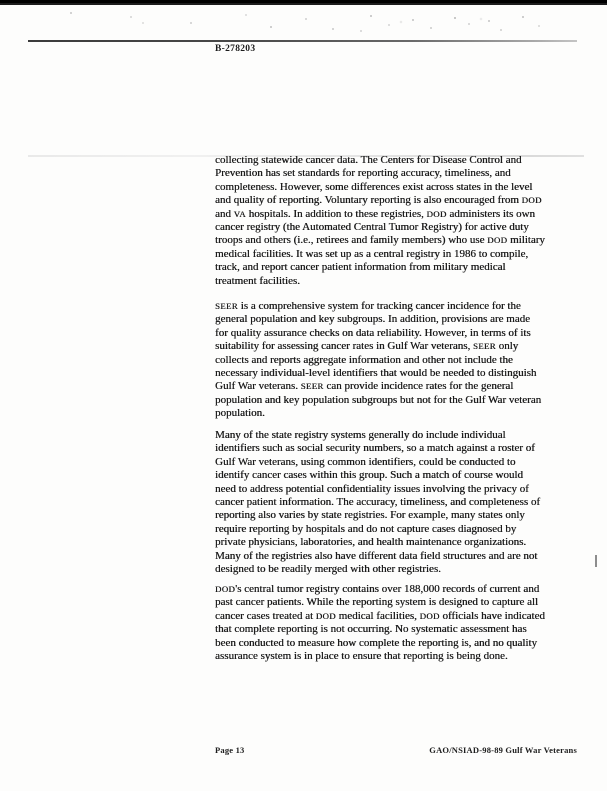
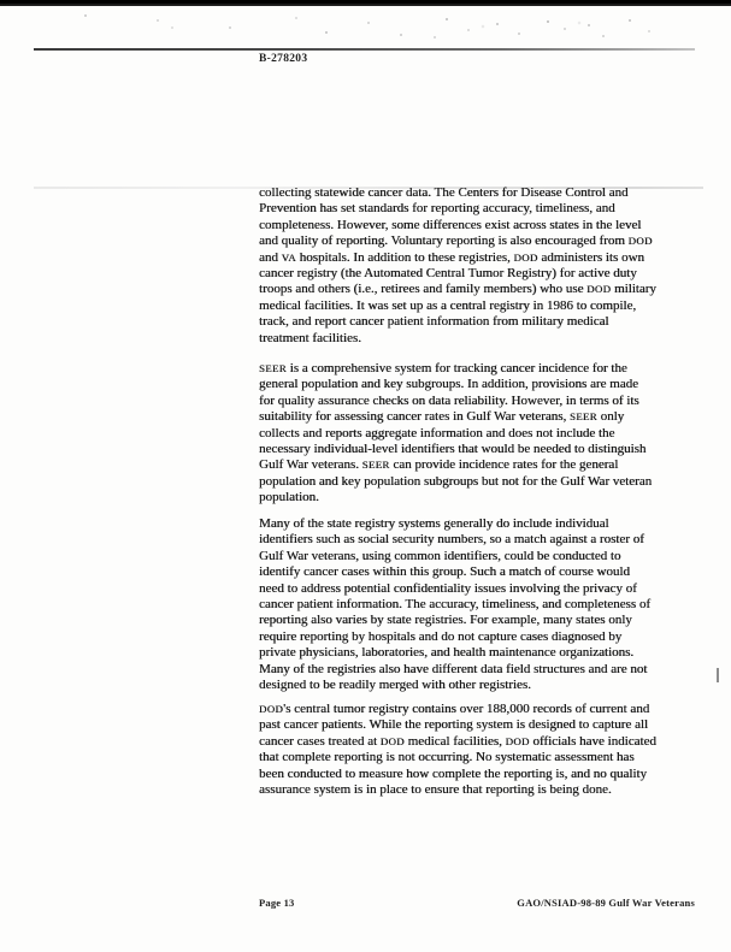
  B-278203
  collecting statewide cancer data. The Centers for Disease Control and
  Prevention has set standards for reporting accuracy, timeliness, and
  completeness. However, some differences exist across states in the level
  and quality of reporting. Voluntary reporting is also encouraged from DOD
  and VA hospitals. In addition to these registries, DOD administers its own
  cancer registry (the Automated Central Tumor Registry) for active duty
  troops and others (i.e., retirees and family members) who use DOD military
  medical facilities. It was set up as a central registry in 1986 to compile,
  track, and report cancer patient information from military medical
  treatment facilities.
  SEER is a comprehensive system for tracking cancer incidence for the
  general population and key subgroups. In addition, provisions are made
  for quality assurance checks on data reliability. However, in terms of its
  suitability for assessing cancer rates in Gulf War veterans, SEER only
- collects and reports aggregate information and other not include the
+ collects and reports aggregate information and does not include the
  necessary individual-level identifiers that would be needed to distinguish
  Gulf War veterans. SEER can provide incidence rates for the general
  population and key population subgroups but not for the Gulf War veteran
  population.
  Many of the state registry systems generally do include individual
  identifiers such as social security numbers, so a match against a roster of
  Gulf War veterans, using common identifiers, could be conducted to
  identify cancer cases within this group. Such a match of course would
  need to address potential confidentiality issues involving the privacy of
  cancer patient information. The accuracy, timeliness, and completeness of
  reporting also varies by state registries. For example, many states only
  require reporting by hospitals and do not capture cases diagnosed by
  private physicians, laboratories, and health maintenance organizations.
  Many of the registries also have different data field structures and are not
  designed to be readily merged with other registries.
  DOD's central tumor registry contains over 188,000 records of current and
  past cancer patients. While the reporting system is designed to capture all
  cancer cases treated at DOD medical facilities, DOD officials have indicated
  that complete reporting is not occurring. No systematic assessment has
  been conducted to measure how complete the reporting is, and no quality
  assurance system is in place to ensure that reporting is being done.
  Page 13
  GAO/NSIAD-98-89 Gulf War Veterans
